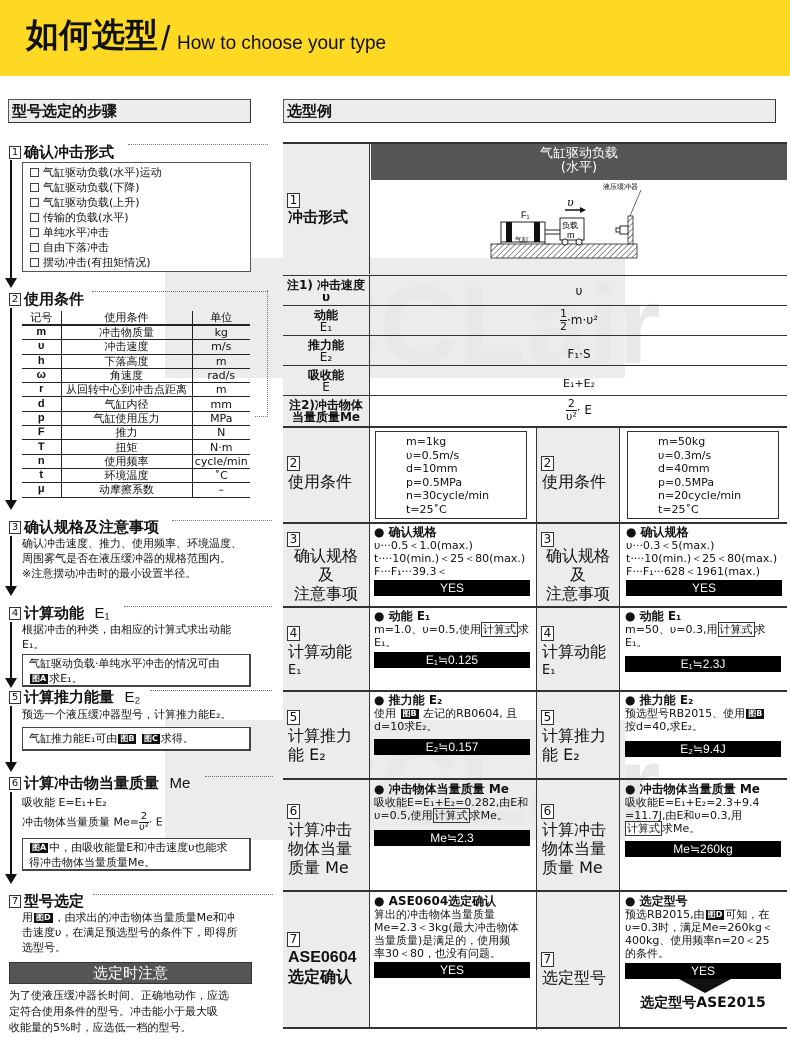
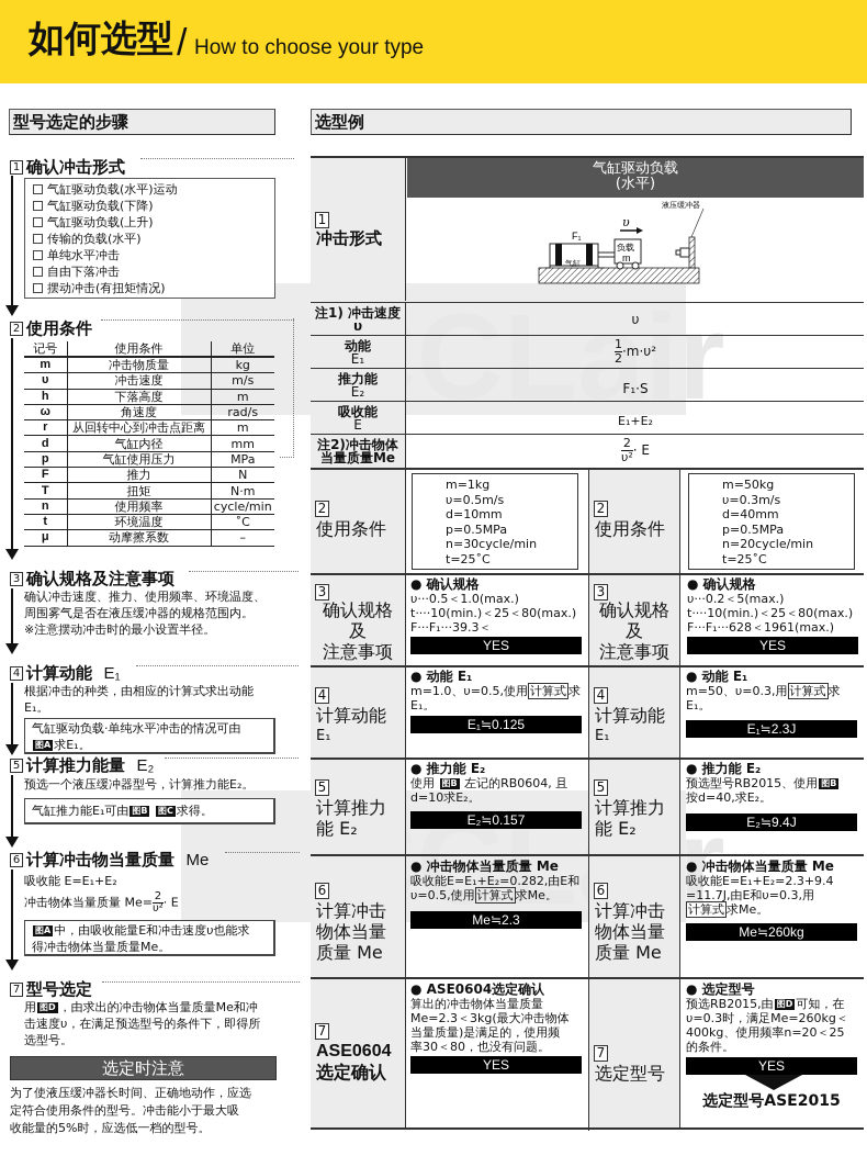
  如何选型
  /
  How to choose your type
  CLair
  型号选定的步骤
  选型例
  1 确认冲击形式
  气缸驱动负载(水平)运动
  气缸驱动负载(下降)
  气缸驱动负载(上升)
  传输的负载(水平)
  单纯水平冲击
  自由下落冲击
  摆动冲击(有扭矩情况)
  2 使用条件
  记号	使用条件	单位
  m	冲击物质量	kg
  υ	冲击速度	m/s
  h	下落高度	m
  ω	角速度	rad/s
  r	从回转中心到冲击点距离	m
  d	气缸内径	mm
  p	气缸使用压力	MPa
  F	推力	N
  T	扭矩	N·m
  n	使用频率	cycle/min
  t	环境温度	˚C
  μ	动摩擦系数	–
  3 确认规格及注意事项
  确认冲击速度、推力、使用频率、环境温度、
  周围雾气是否在液压缓冲器的规格范围内。
  ※注意摆动冲击时的最小设置半径。
  4 计算动能 E₁
  根据冲击的种类，由相应的计算式求出动能
  E₁。
  气缸驱动负载·单纯水平冲击的情况可由
  图A 求E₁。
  5 计算推力能量 E₂
  预选一个液压缓冲器型号，计算推力能E₂。
  气缸推力能E₁可由 图B 图C 求得。
  6 计算冲击物当量质量 Me
  吸收能 E=E₁+E₂
  冲击物体当量质量 Me=
  2
  υ²
  · E
  图A 中，由吸收能量E和冲击速度υ也能求
  得冲击物体当量质量Me。
  7 型号选定
  用 图D ，由求出的冲击物体当量质量Me和冲
  击速度υ，在满足预选型号的条件下，即得所
  选型号。
  选定时注意
  为了使液压缓冲器长时间、正确地动作，应选
  定符合使用条件的型号。冲击能小于最大吸
  收能量的5%时，应选低一档的型号。
  1
  冲击形式
  气缸驱动负载
  (水平)
  υ
  F₁
  负载
  m
  气缸
  液压缓冲器
  注1) 冲击速度
  υ
  υ
  动能
  E₁
  1
  2
  ·m·υ²
  推力能
  E₂
  F₁·S
  吸收能
  E
  E₁+E₂
  注2)冲击物体
  当量质量Me
  2
  υ²
  · E
  2
  使用条件
  m=1kg
  υ=0.5m/s
  d=10mm
  p=0.5MPa
  n=30cycle/min
  t=25˚C
  2
  使用条件
  m=50kg
  υ=0.3m/s
  d=40mm
  p=0.5MPa
  n=20cycle/min
  t=25˚C
  3
  确认规格
  及
  注意事项
  ● 确认规格
  υ···0.5＜1.0(max.)
  t····10(min.)＜25＜80(max.)
  F···F₁···39.3＜
  YES
  3
  确认规格
  及
  注意事项
  ● 确认规格
- υ···0.3＜5(max.)
+ υ···0.2＜5(max.)
  t····10(min.)＜25＜80(max.)
  F···F₁···628＜1961(max.)
  YES
  4
  计算动能
  E₁
  ● 动能 E₁
  m=1.0、υ=0.5,使用 计算式 求
  E₁。
  E₁≒0.125
  4
  计算动能
  E₁
  ● 动能 E₁
  m=50、υ=0.3,用 计算式 求E₁。
  E₁≒2.3J
  5
  计算推力
  能 E₂
  ● 推力能 E₂
  使用 图B 左记的RB0604, 且
  d=10求E₂。
  E₂≒0.157
  5
  计算推力
  能 E₂
  ● 推力能 E₂
  预选型号RB2015、使用 图B
  按d=40,求E₂。
  E₂≒9.4J
  6
  计算冲击
  物体当量
  质量 Me
  ● 冲击物体当量质量 Me
  吸收能E=E₁+E₂=0.282,由E和
  υ=0.5,使用 计算式 求Me。
  Me≒2.3
  6
  计算冲击
  物体当量
  质量 Me
  ● 冲击物体当量质量 Me
  吸收能E=E₁+E₂=2.3+9.4
  =11.7J,由E和υ=0.3,用
  计算式 求Me。
  Me≒260kg
  7
  ASE0604
  选定确认
  ● ASE0604选定确认
  算出的冲击物体当量质量
  Me=2.3＜3kg(最大冲击物体
  当量质量)是满足的，使用频
  率30＜80，也没有问题。
  YES
  7
  选定型号
  ● 选定型号
  预选RB2015,由 图D 可知，在
  υ=0.3时，满足Me=260kg＜
  400kg、使用频率n=20＜25
  的条件。
  YES
  选定型号ASE2015
